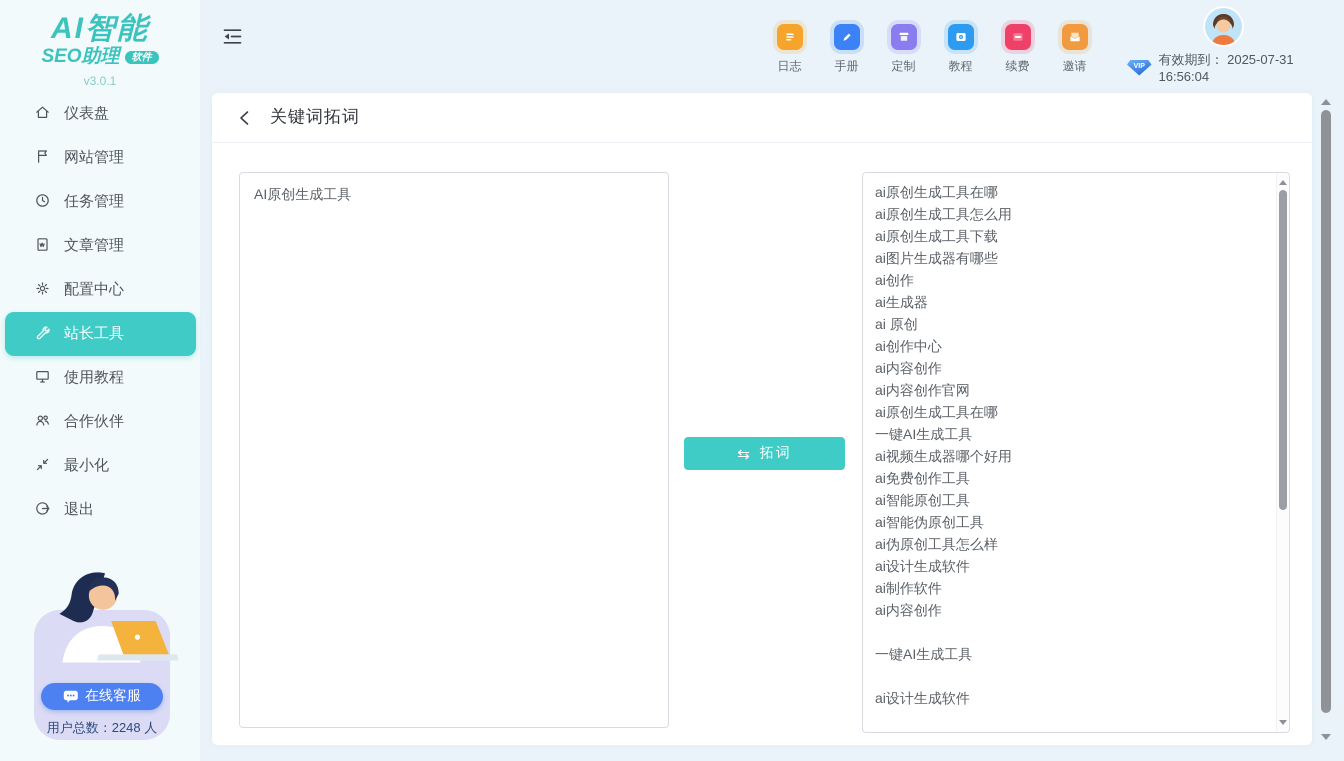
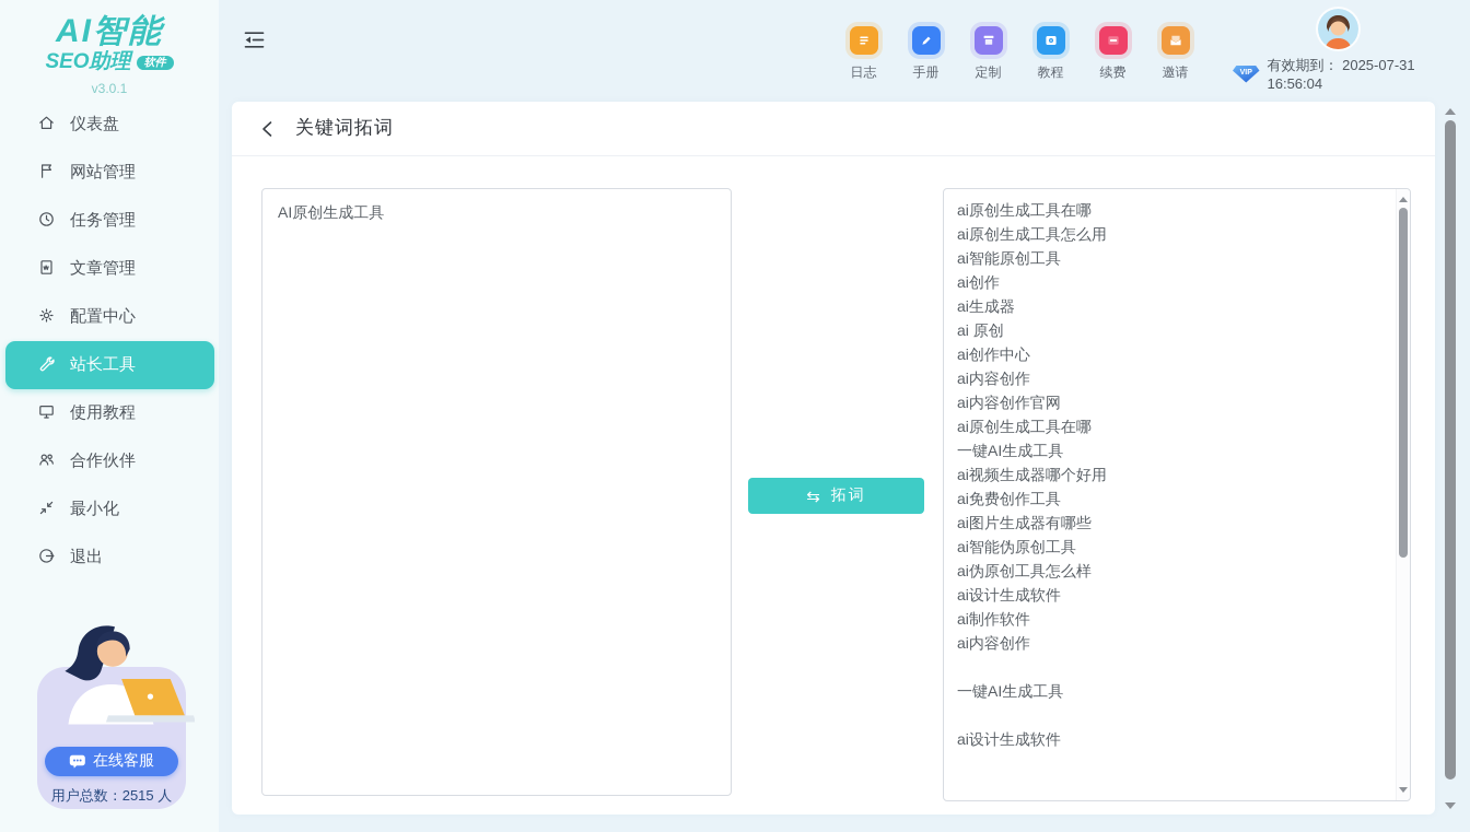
  AI智能
  SEO助理
  软件
  v3.0.1
  仪表盘
  网站管理
  任务管理
  文章管理
  配置中心
  站长工具
  使用教程
  合作伙伴
  最小化
  退出
  在线客服
- 用户总数：2248 人
+ 用户总数：2515 人
  日志
  手册
  定制
  教程
  续费
  邀请
  有效期到： 2025-07-31 16:56:04
  关键词拓词
  AI原创生成工具
  ⇆
  拓词
  ai原创生成工具在哪
  ai原创生成工具怎么用
- ai原创生成工具下载
- ai图片生成器有哪些
+ ai智能原创工具
  ai创作
  ai生成器
  ai 原创
  ai创作中心
  ai内容创作
  ai内容创作官网
  ai原创生成工具在哪
  一键AI生成工具
  ai视频生成器哪个好用
  ai免费创作工具
- ai智能原创工具
+ ai图片生成器有哪些
  ai智能伪原创工具
  ai伪原创工具怎么样
  ai设计生成软件
  ai制作软件
  ai内容创作
  一键AI生成工具
  ai设计生成软件
